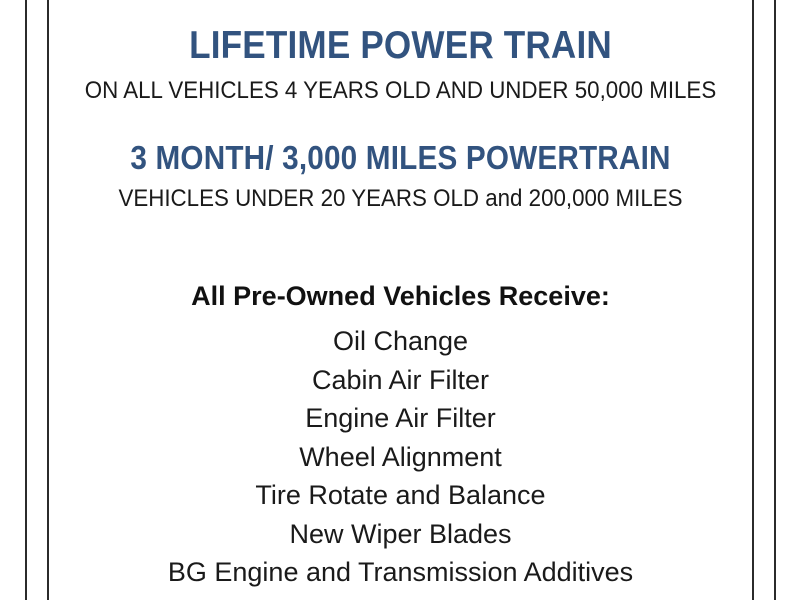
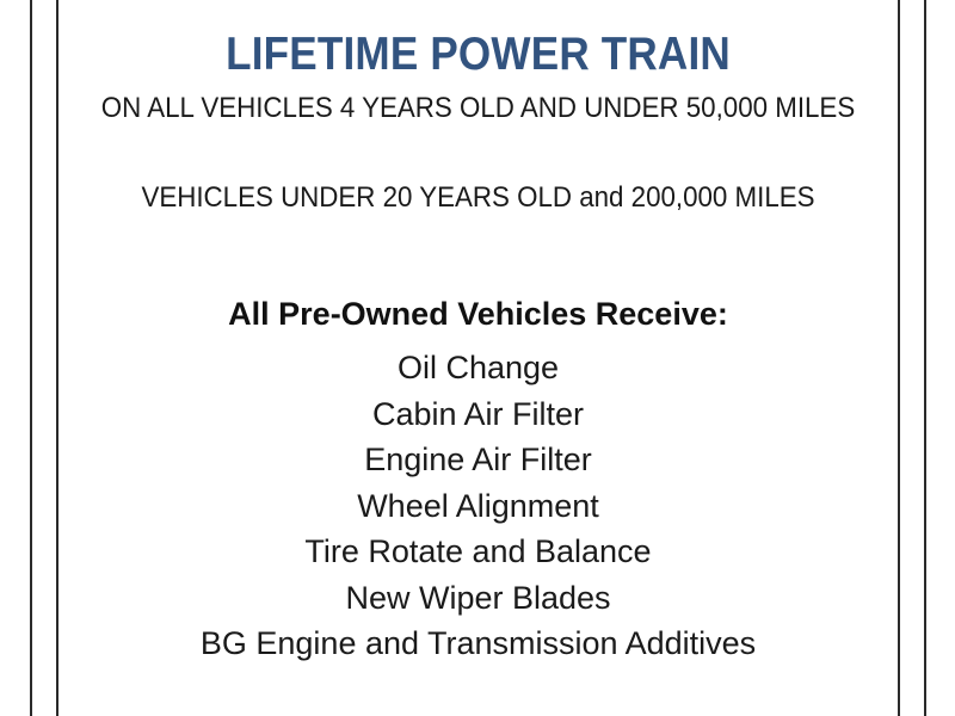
  LIFETIME POWER TRAIN
  ON ALL VEHICLES 4 YEARS OLD AND UNDER 50,000 MILES
- 3 MONTH/ 3,000 MILES POWERTRAIN
  VEHICLES UNDER 20 YEARS OLD and 200,000 MILES
  All Pre-Owned Vehicles Receive:
  Oil Change
  Cabin Air Filter
  Engine Air Filter
  Wheel Alignment
  Tire Rotate and Balance
  New Wiper Blades
  BG Engine and Transmission Additives
